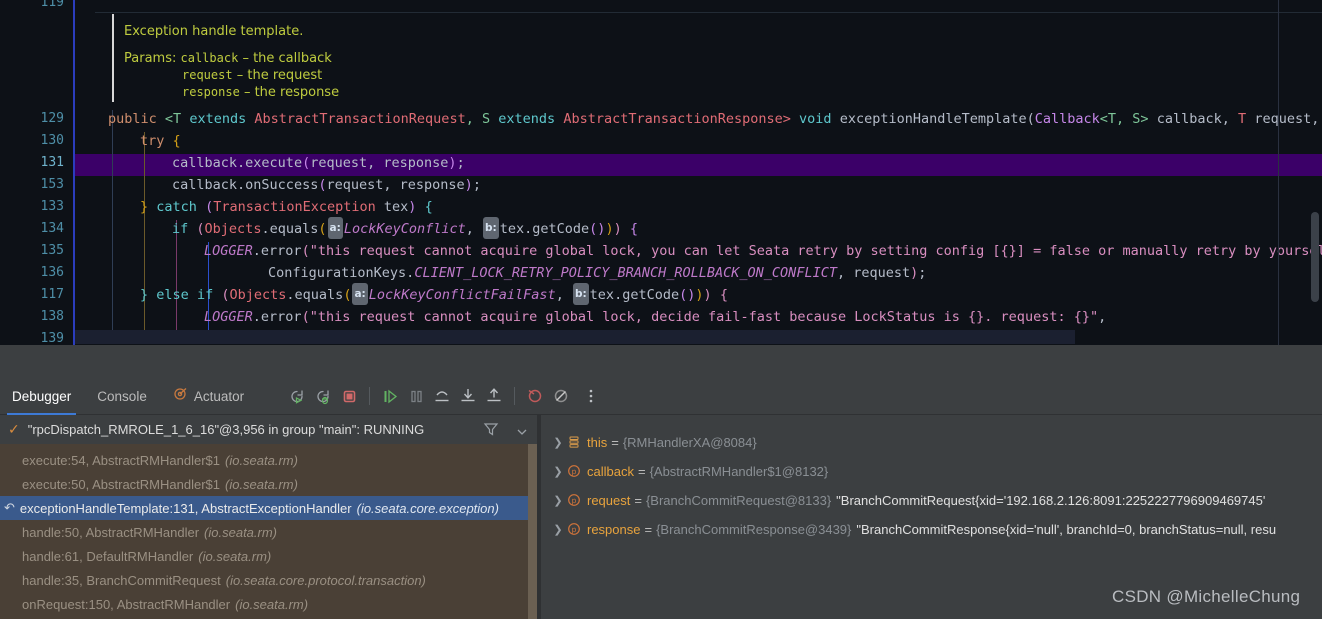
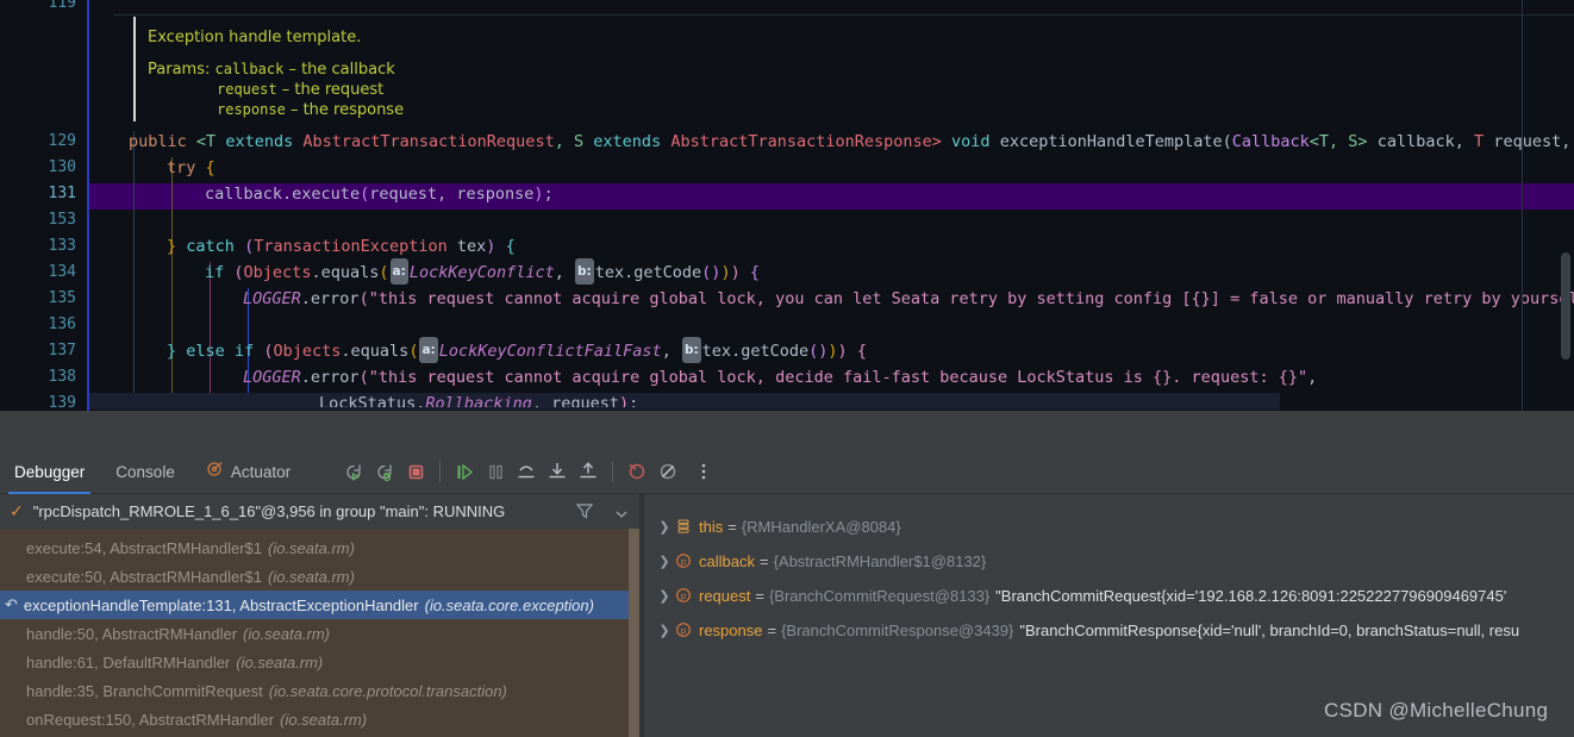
  119
  129
  130
  131
  153
  133
  134
  135
  136
- 117
+ 137
  138
  139
  Exception handle template.
  Params: callback – the callback
  request – the request
  response – the response
  public <T extends AbstractTransactionRequest, S extends AbstractTransactionResponse> void exceptionHandleTemplate(Callback<T, S> callback, T request,
  try {
  callback.execute(request, response);
- callback.onSuccess(request, response);
  } catch (TransactionException tex) {
  if (Objects.equals( a: LockKeyConflict, b: tex.getCode())) {
  LOGGER.error("this request cannot acquire global lock, you can let Seata retry by setting config [{}] = false or manually retry by yours
- ConfigurationKeys.CLIENT_LOCK_RETRY_POLICY_BRANCH_ROLLBACK_ON_CONFLICT, request);
  } else if (Objects.equals( a: LockKeyConflictFailFast, b: tex.getCode())) {
  LOGGER.error("this request cannot acquire global lock, decide fail-fast because LockStatus is {}. request: {}",
+ LockStatus.Rollbacking, request);
  Debugger
  Console
  Actuator
  ✓
  "rpcDispatch_RMROLE_1_6_16"@3,956 in group "main": RUNNING
  execute:54, AbstractRMHandler$1
  (io.seata.rm)
  execute:50, AbstractRMHandler$1
  (io.seata.rm)
  ↶
  exceptionHandleTemplate:131, AbstractExceptionHandler
  (io.seata.core.exception)
  handle:50, AbstractRMHandler
  (io.seata.rm)
  handle:61, DefaultRMHandler
  (io.seata.rm)
  handle:35, BranchCommitRequest
  (io.seata.core.protocol.transaction)
  onRequest:150, AbstractRMHandler
  (io.seata.rm)
  ❯
  this
  =
  {RMHandlerXA@8084}
  ❯
  p
  callback
  =
  {AbstractRMHandler$1@8132}
  ❯
  p
  request
  =
  {BranchCommitRequest@8133}
  "BranchCommitRequest{xid='192.168.2.126:8091:2252227796909469745'
  ❯
  p
  response
  =
  {BranchCommitResponse@3439}
  "BranchCommitResponse{xid='null', branchId=0, branchStatus=null, resu
  CSDN @MichelleChung
